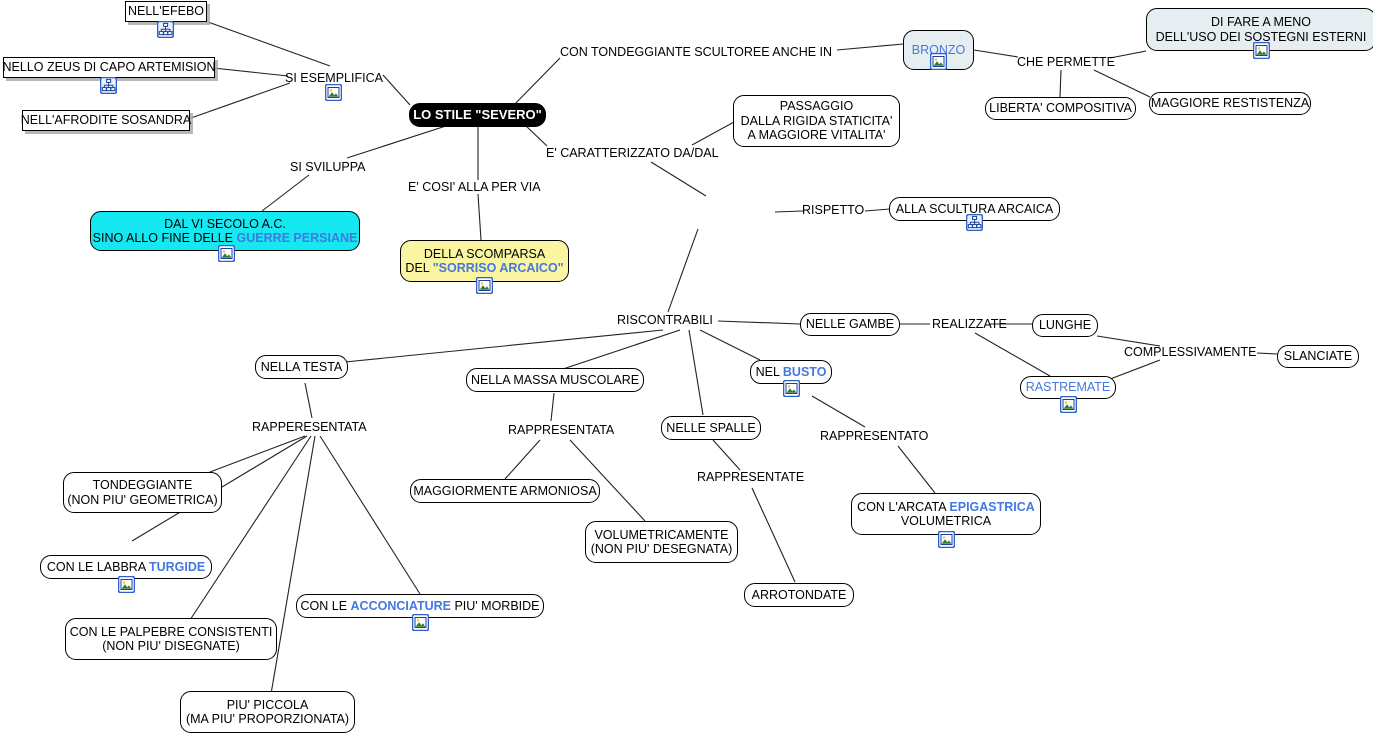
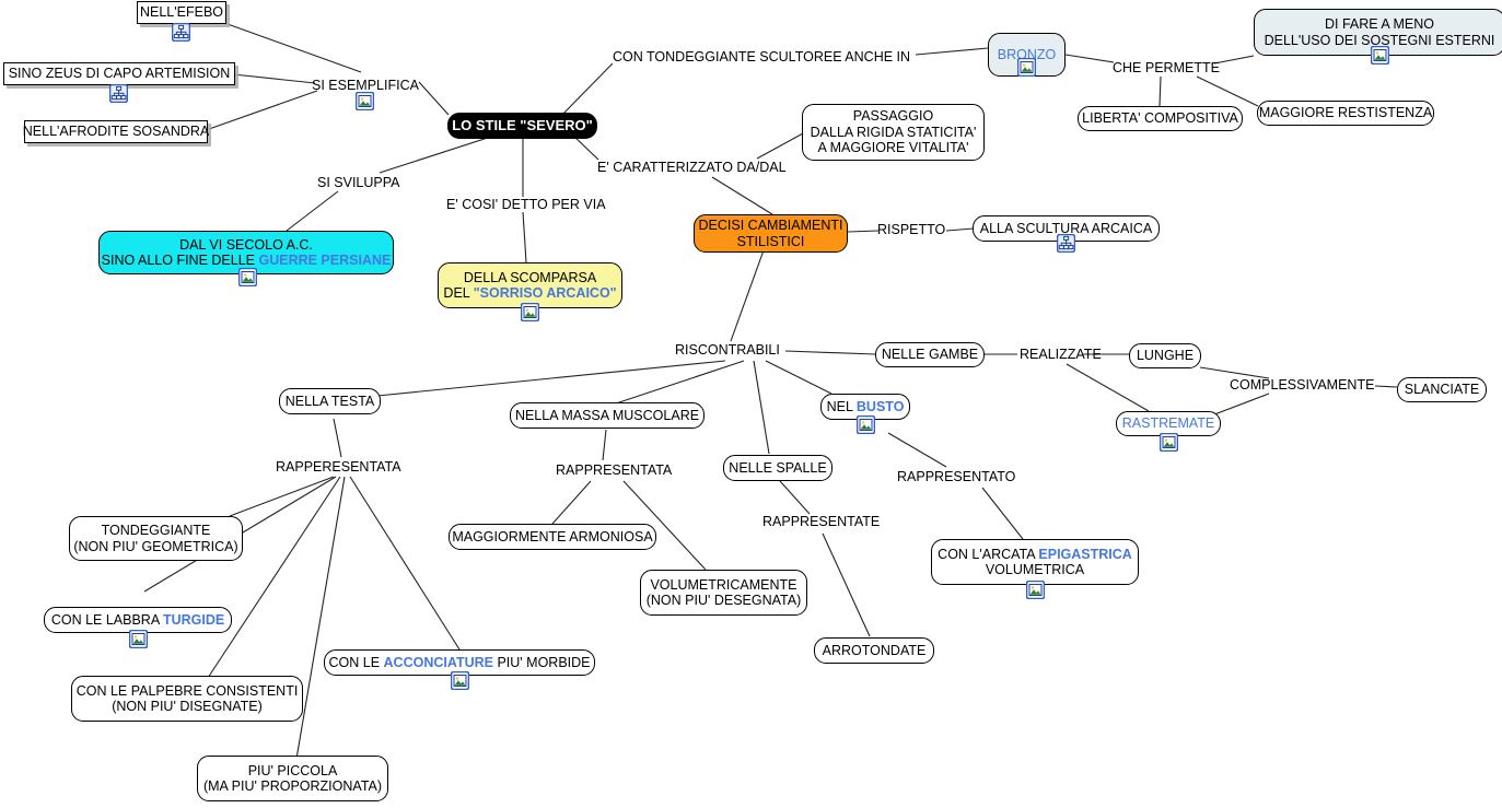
  LO STILE "SEVERO"
  SI ESEMPLIFICA
  NELL'EFEBO
- NELLO ZEUS DI CAPO ARTEMISION
+ SINO ZEUS DI CAPO ARTEMISION
  NELL'AFRODITE SOSANDRA
  CON TONDEGGIANTE SCULTOREE ANCHE IN
  BRONZO
  CHE PERMETTE
  DI FARE A MENO
  DELL'USO DEI SOSTEGNI ESTERNI
  LIBERTA' COMPOSITIVA
  MAGGIORE RESTISTENZA
  E' CARATTERIZZATO DA/DAL
  PASSAGGIO
  DALLA RIGIDA STATICITA'
  A MAGGIORE VITALITA'
+ DECISI CAMBIAMENTI
+ STILISTICI
  RISPETTO
  ALLA SCULTURA ARCAICA
  SI SVILUPPA
  DAL VI SECOLO A.C.
  SINO ALLO FINE DELLE GUERRE PERSIANE
- E' COSI' ALLA PER VIA
+ E' COSI' DETTO PER VIA
  DELLA SCOMPARSA
  DEL "SORRISO ARCAICO"
  RISCONTRABILI
  NELLE GAMBE
  REALIZZATE
  LUNGHE
  COMPLESSIVAMENTE
  SLANCIATE
  RASTREMATE
  NEL BUSTO
  RAPPRESENTATO
  CON L'ARCATA EPIGASTRICA
  VOLUMETRICA
  NELLA TESTA
  RAPPERESENTATA
  TONDEGGIANTE
  (NON PIU' GEOMETRICA)
  CON LE LABBRA TURGIDE
  CON LE PALPEBRE CONSISTENTI
  (NON PIU' DISEGNATE)
  PIU' PICCOLA
  (MA PIU' PROPORZIONATA)
  CON LE ACCONCIATURE PIU' MORBIDE
  NELLA MASSA MUSCOLARE
  RAPPRESENTATA
  MAGGIORMENTE ARMONIOSA
  VOLUMETRICAMENTE
  (NON PIU' DESEGNATA)
  NELLE SPALLE
  RAPPRESENTATE
  ARROTONDATE
